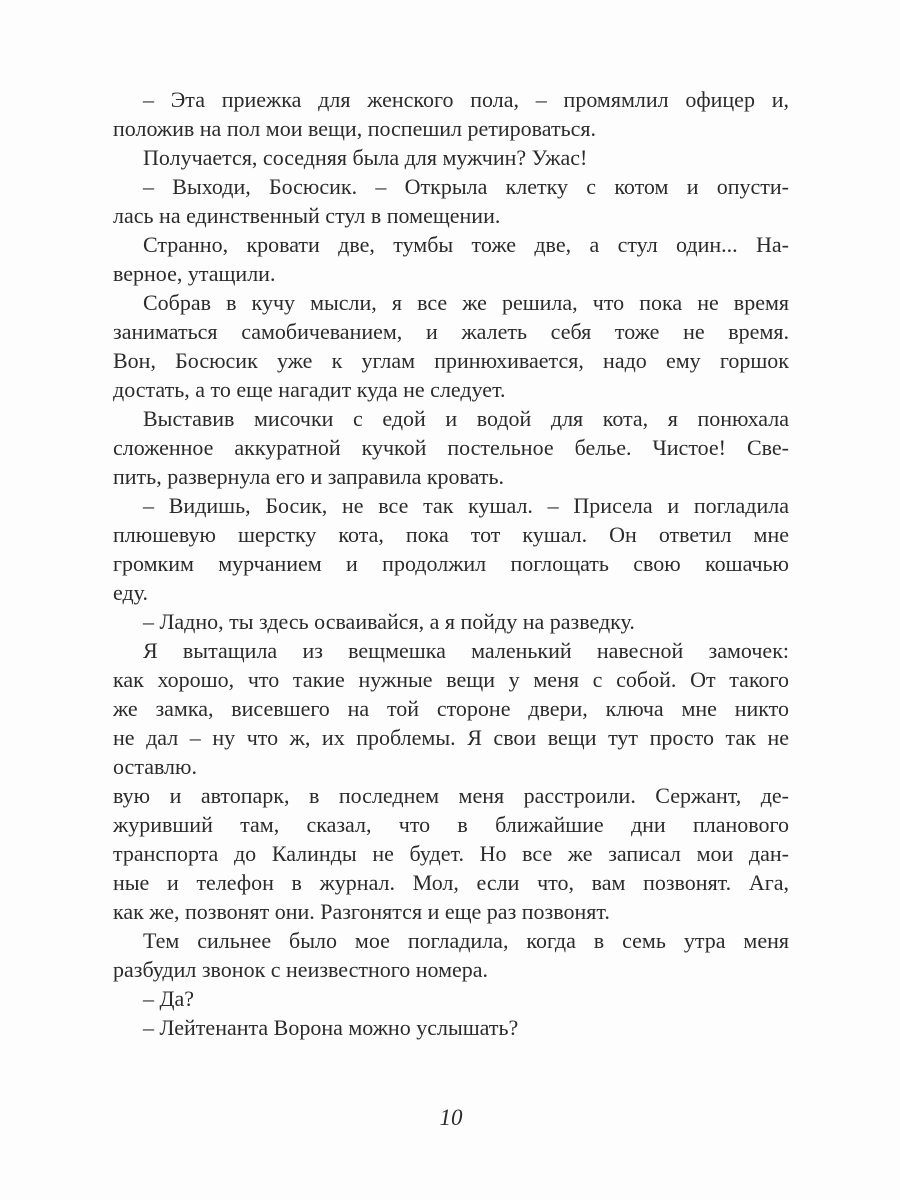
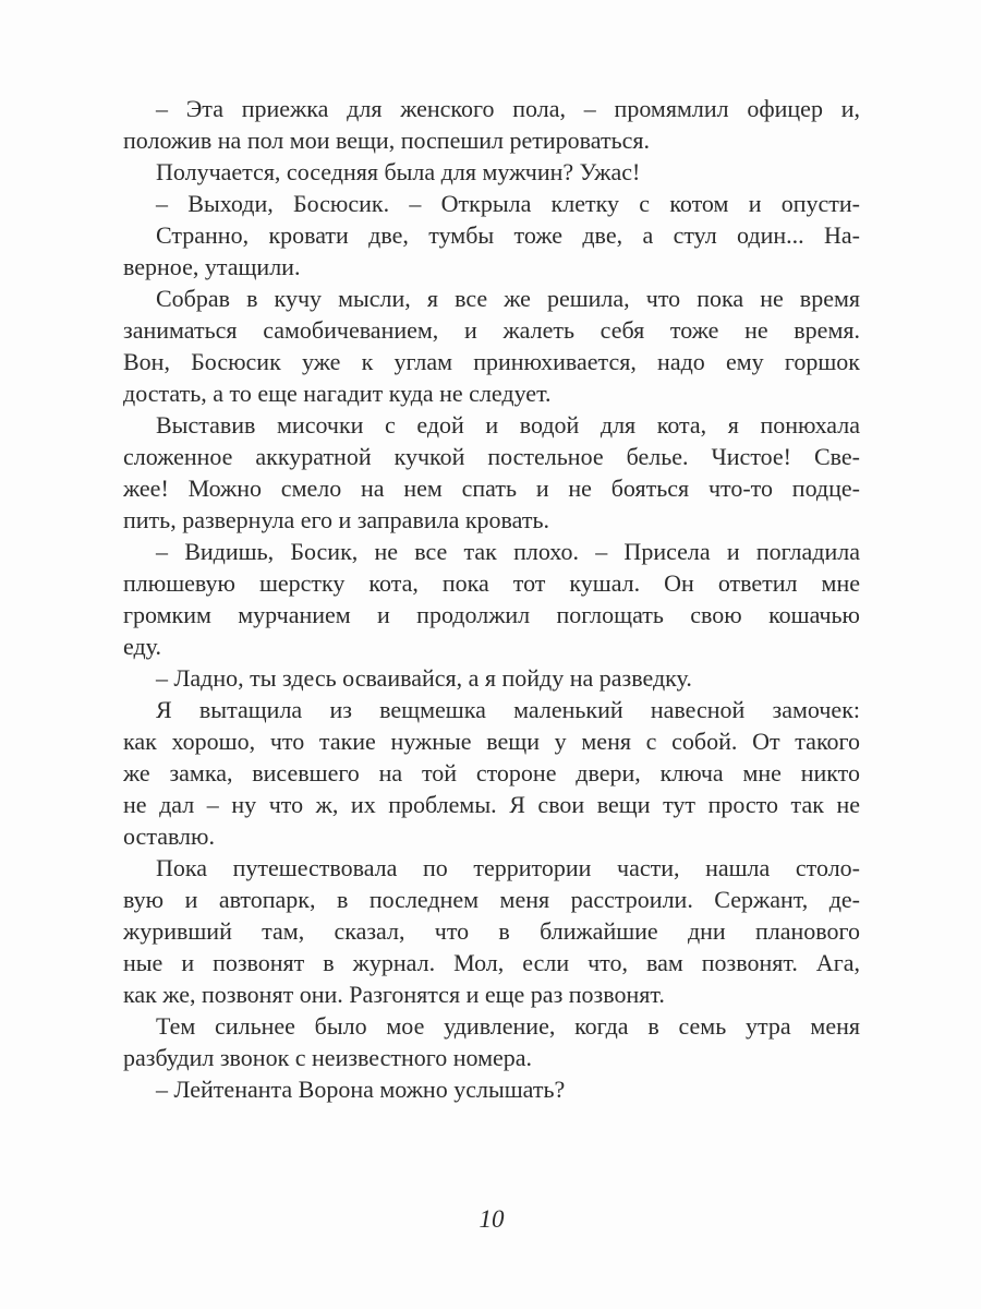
  – Эта приежка для женского пола, – промямлил офицер и,
  положив на пол мои вещи, поспешил ретироваться.
  Получается, соседняя была для мужчин? Ужас!
  – Выходи, Босюсик. – Открыла клетку с котом и опусти-
- лась на единственный стул в помещении.
  Странно, кровати две, тумбы тоже две, а стул один... На-
  верное, утащили.
  Собрав в кучу мысли, я все же решила, что пока не время
  заниматься самобичеванием, и жалеть себя тоже не время.
  Вон, Босюсик уже к углам принюхивается, надо ему горшок
  достать, а то еще нагадит куда не следует.
  Выставив мисочки с едой и водой для кота, я понюхала
  сложенное аккуратной кучкой постельное белье. Чистое! Све-
+ жее! Можно смело на нем спать и не бояться что-то подце-
  пить, развернула его и заправила кровать.
- – Видишь, Босик, не все так кушал. – Присела и погладила
+ – Видишь, Босик, не все так плохо. – Присела и погладила
  плюшевую шерстку кота, пока тот кушал. Он ответил мне
  громким мурчанием и продолжил поглощать свою кошачью
  еду.
  – Ладно, ты здесь осваивайся, а я пойду на разведку.
  Я вытащила из вещмешка маленький навесной замочек:
  как хорошо, что такие нужные вещи у меня с собой. От такого
  же замка, висевшего на той стороне двери, ключа мне никто
  не дал – ну что ж, их проблемы. Я свои вещи тут просто так не
  оставлю.
+ Пока путешествовала по территории части, нашла столо-
  вую и автопарк, в последнем меня расстроили. Сержант, де-
  журивший там, сказал, что в ближайшие дни планового
- транспорта до Калинды не будет. Но все же записал мои дан-
- ные и телефон в журнал. Мол, если что, вам позвонят. Ага,
+ ные и позвонят в журнал. Мол, если что, вам позвонят. Ага,
  как же, позвонят они. Разгонятся и еще раз позвонят.
- Тем сильнее было мое погладила, когда в семь утра меня
+ Тем сильнее было мое удивление, когда в семь утра меня
  разбудил звонок с неизвестного номера.
- – Да?
  – Лейтенанта Ворона можно услышать?
  10
